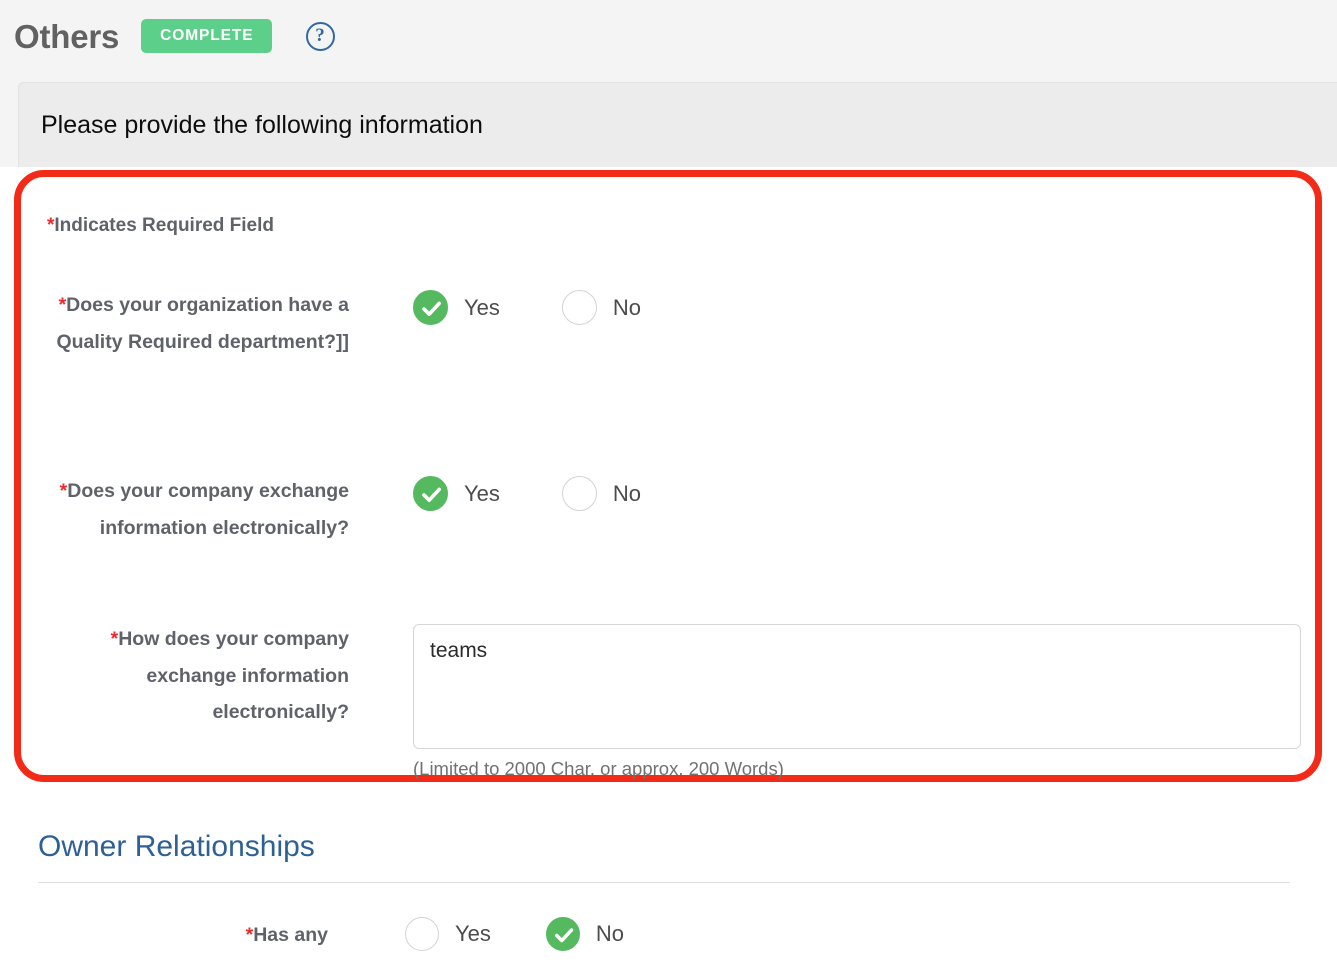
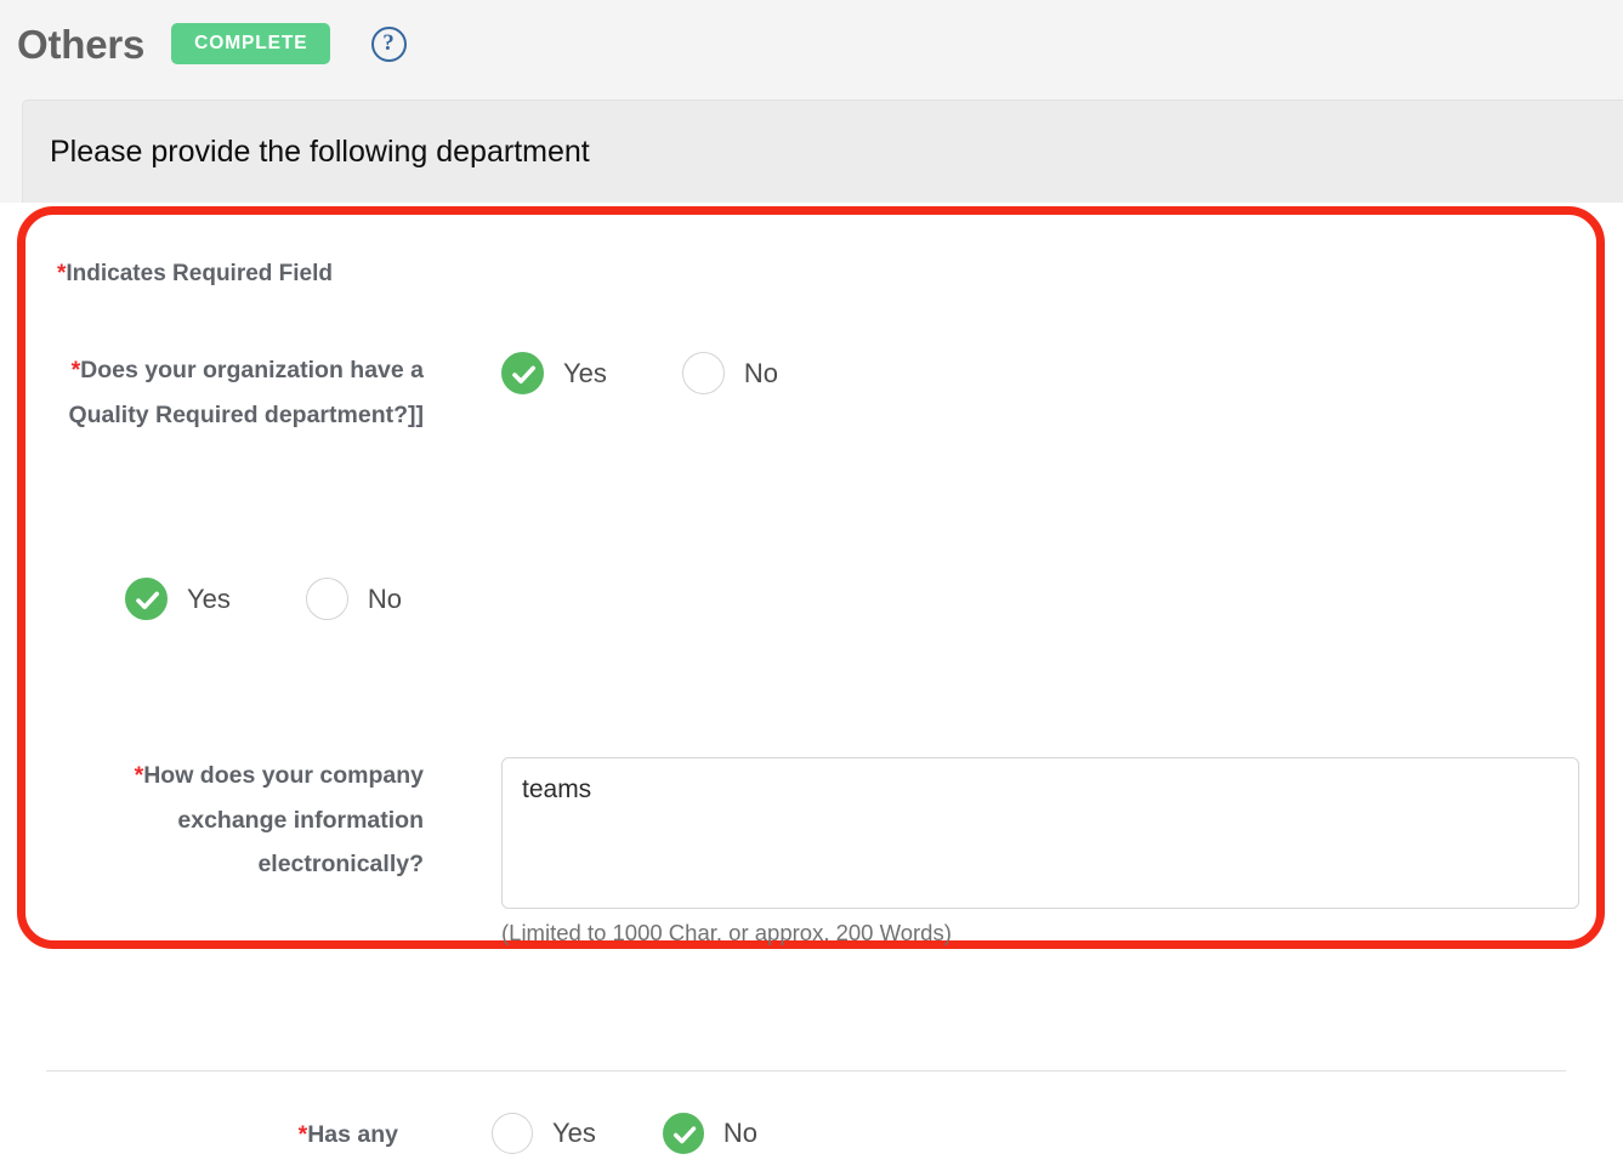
  Others
  COMPLETE
  ?
- Please provide the following information
+ Please provide the following department
  *Indicates Required Field
  *Does your organization have a Quality Required department?]]
  Yes
  No
- *Does your company exchange information electronically?
  Yes
  No
  *How does your company exchange information electronically?
  teams
- (Limited to 2000 Char. or approx. 200 Words)
+ (Limited to 1000 Char. or approx. 200 Words)
- Owner Relationships
  *Has any
  Yes
  No
